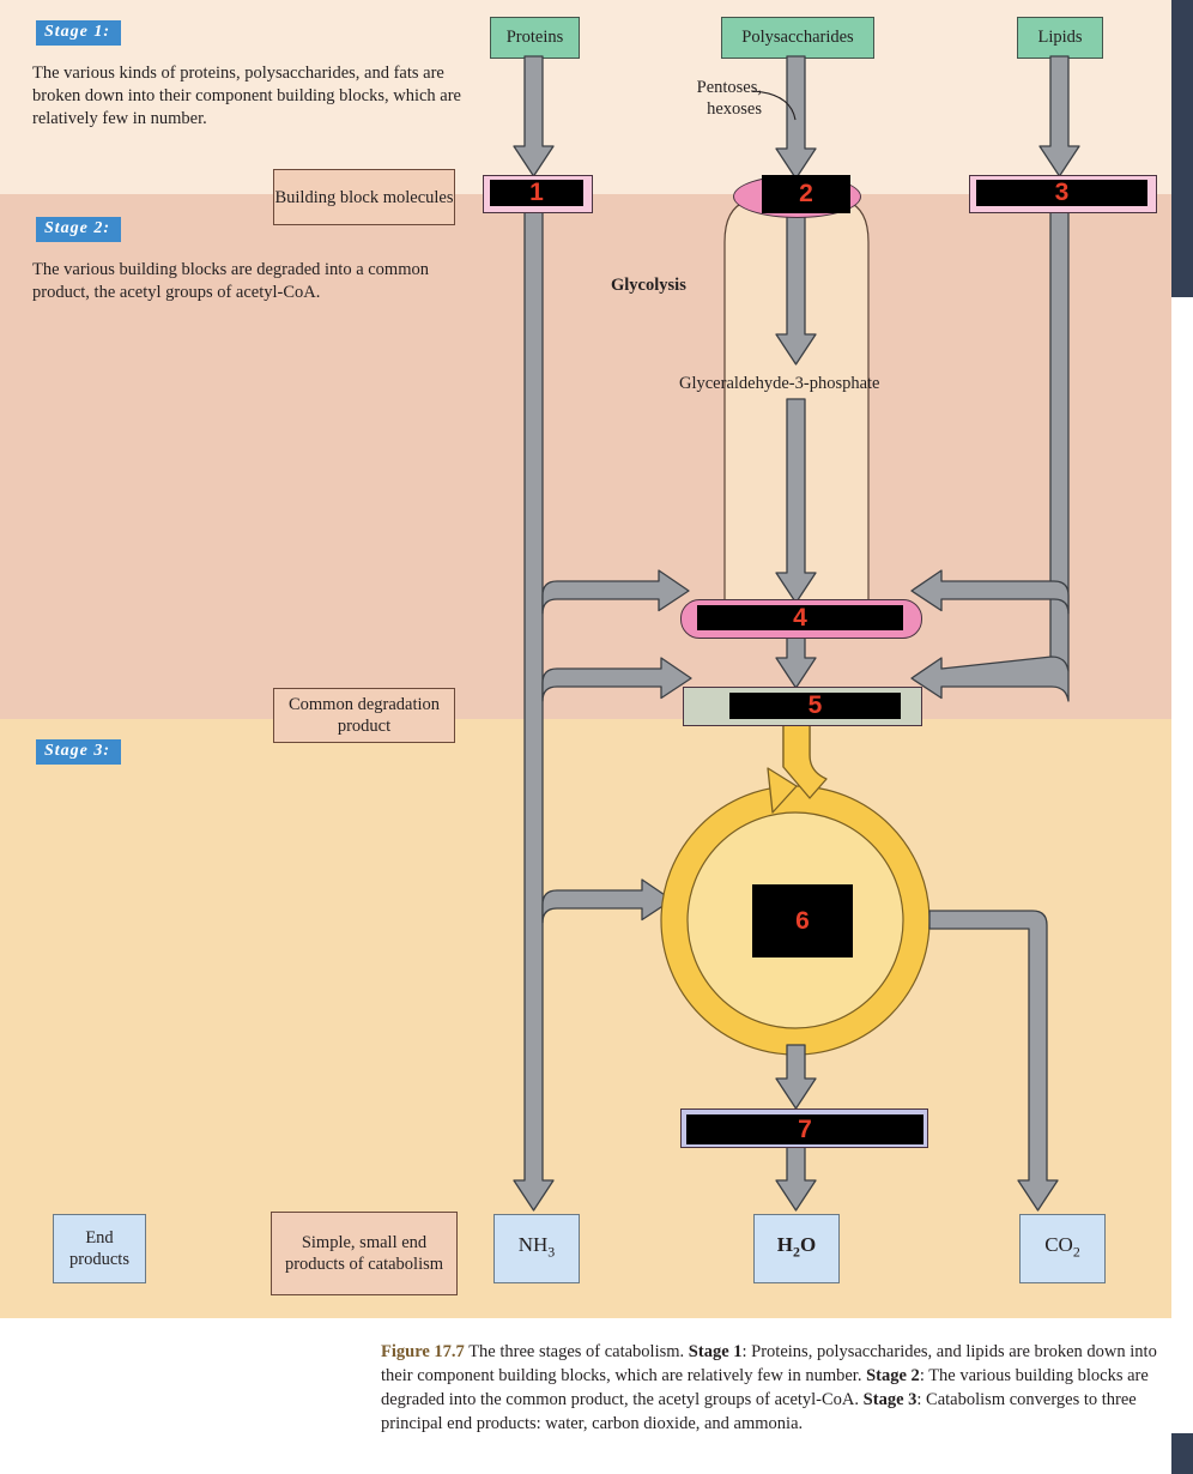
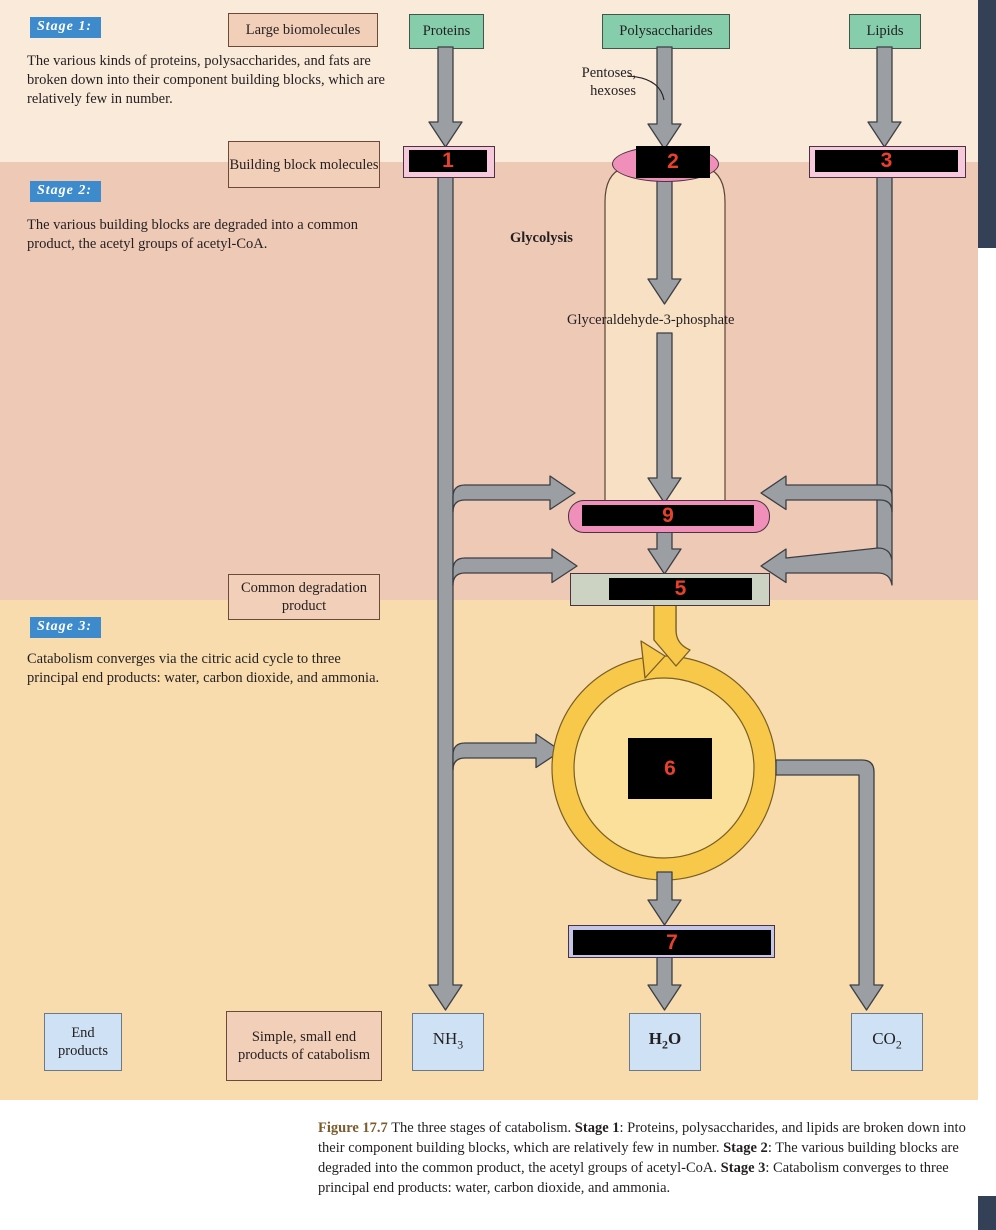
  Stage 1:
  The various kinds of proteins, polysaccharides, and fats are broken down into their component building blocks, which are relatively few in number.
  Stage 2:
  The various building blocks are degraded into a common product, the acetyl groups of acetyl-CoA.
  Stage 3:
+ Catabolism converges via the citric acid cycle to three principal end products: water, carbon dioxide, and ammonia.
+ Large biomolecules
  Building block molecules
  Common degradation product
  Simple, small end products of catabolism
  End products
  Proteins
  Polysaccharides
  Lipids
  Pentoses, hexoses
  Glycolysis
  Glyceraldehyde-3-phosphate
  1
  2
  3
- 4
+ 9
  5
  6
  7
  NH3
  H2O
  CO2
  Figure 17.7 The three stages of catabolism. Stage 1: Proteins, polysaccharides, and lipids are broken down into their component building blocks, which are relatively few in number. Stage 2: The various building blocks are degraded into the common product, the acetyl groups of acetyl-CoA. Stage 3: Catabolism converges to three principal end products: water, carbon dioxide, and ammonia.
